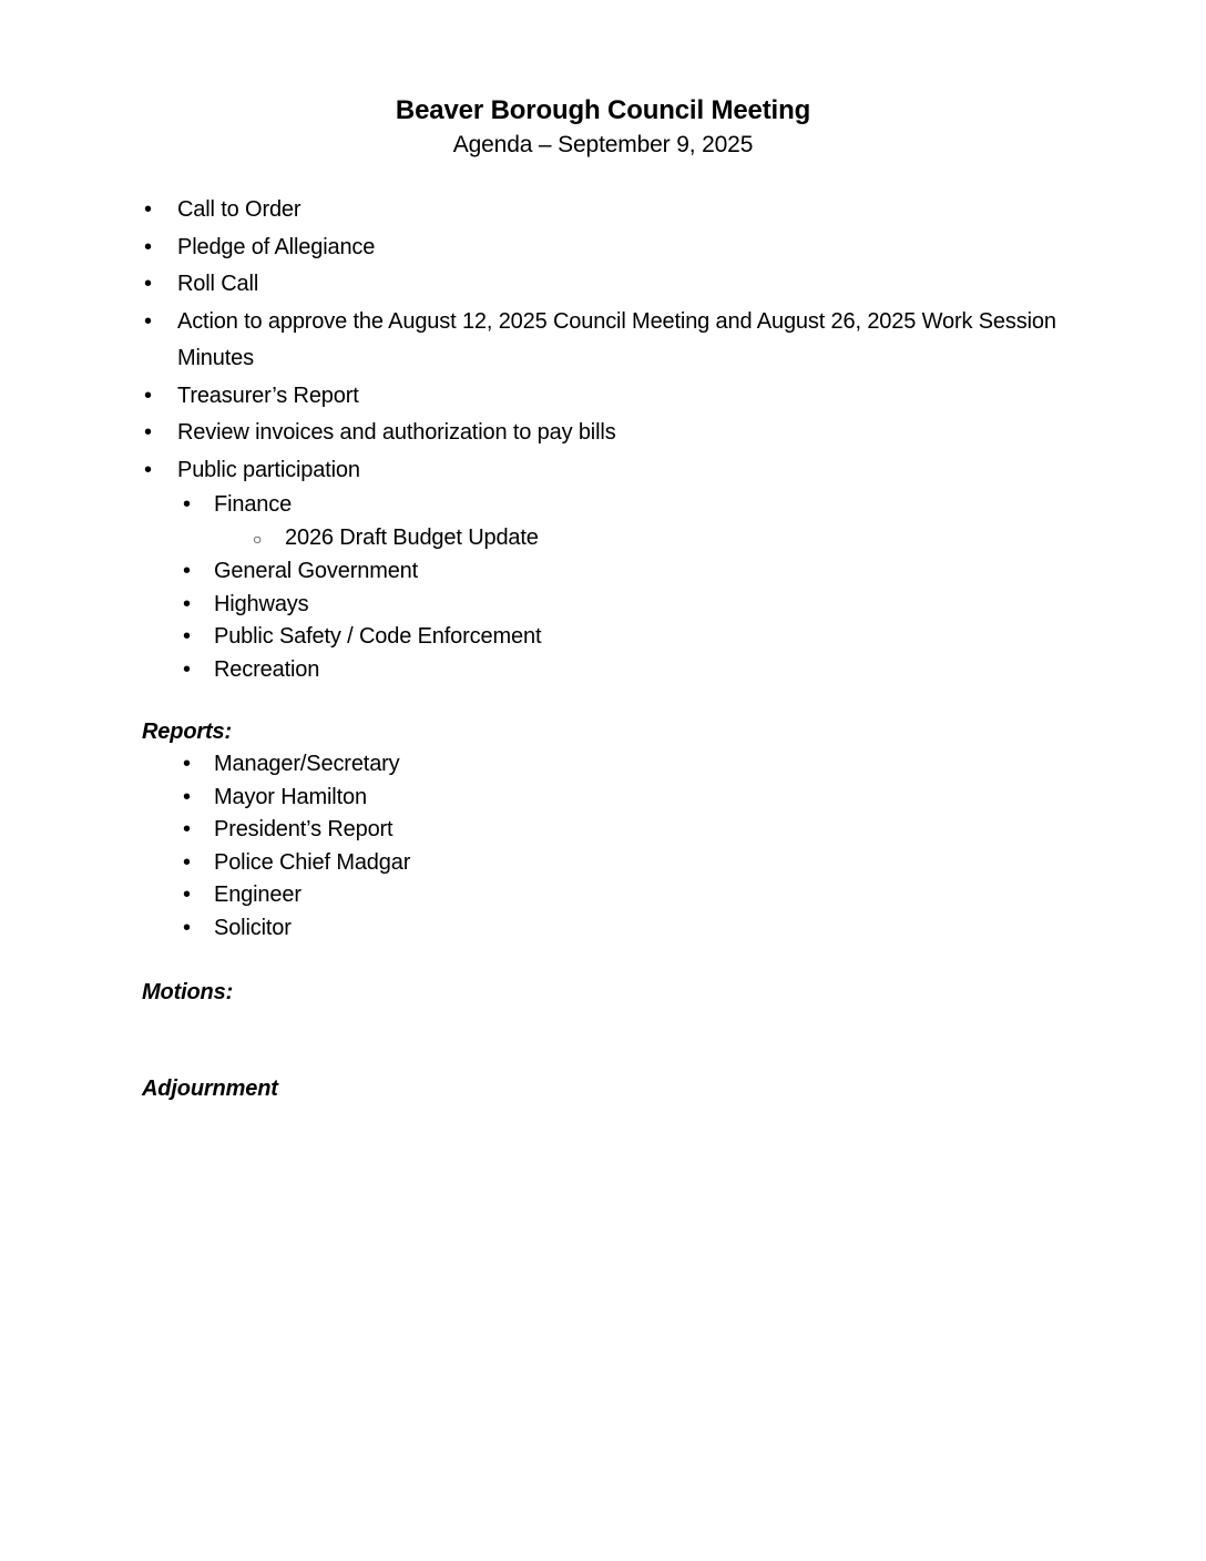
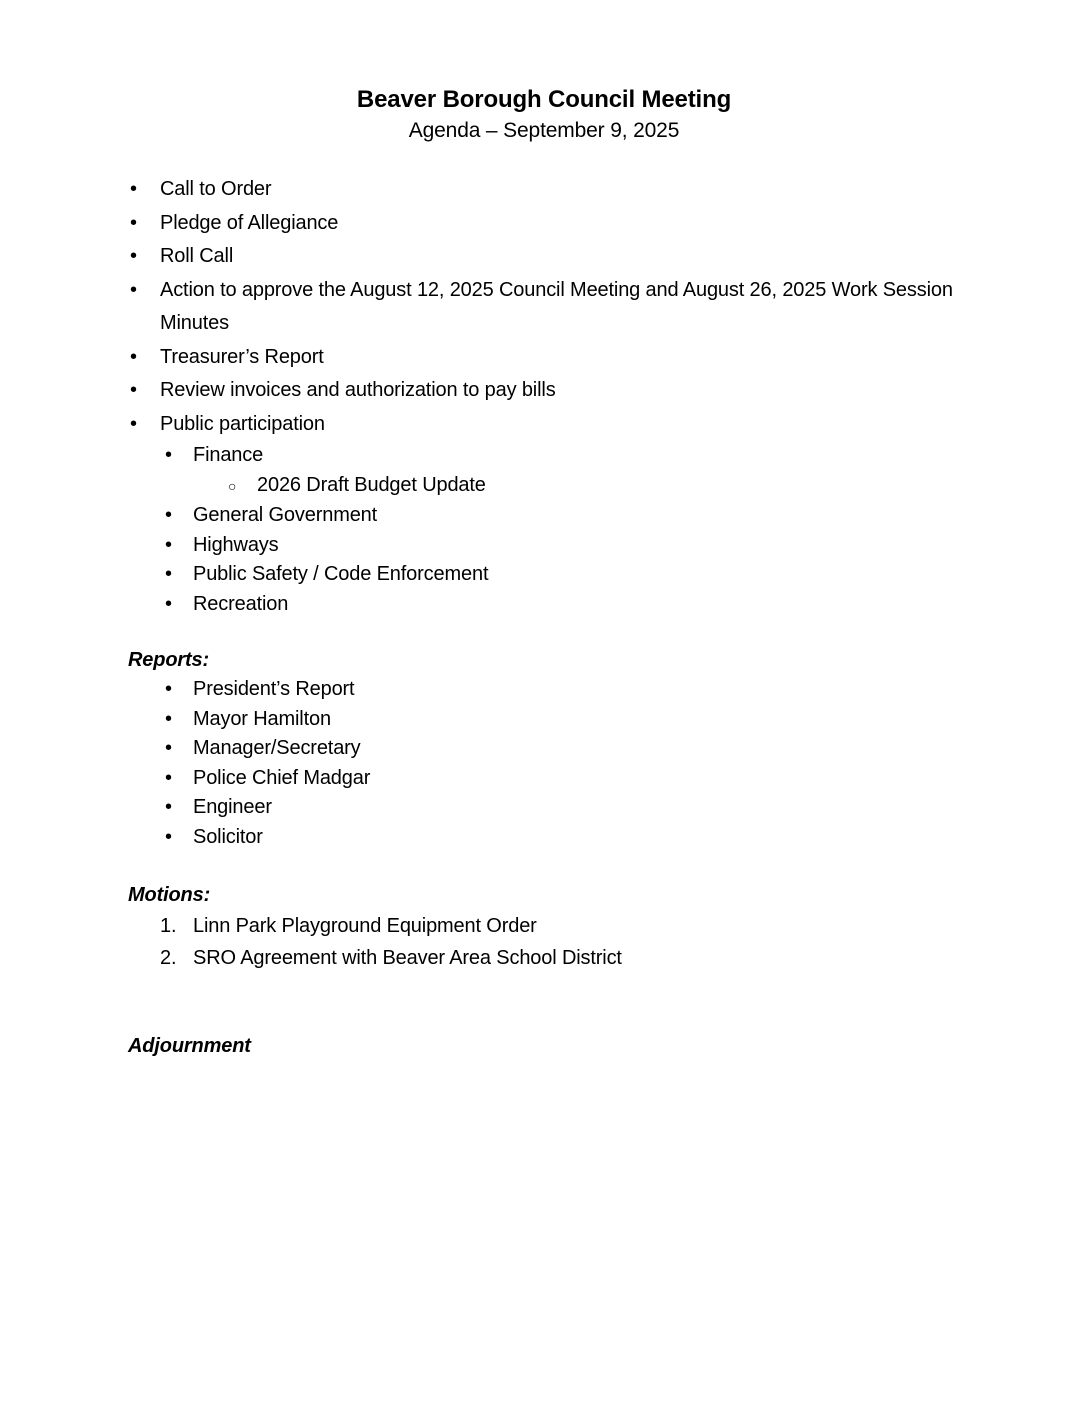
  Beaver Borough Council Meeting
  Agenda – September 9, 2025
  •
  Call to Order
  •
  Pledge of Allegiance
  •
  Roll Call
  •
  Action to approve the August 12, 2025 Council Meeting and August 26, 2025 Work Session Minutes
  •
  Treasurer’s Report
  •
  Review invoices and authorization to pay bills
  •
  Public participation
  •
  Finance
  ○
  2026 Draft Budget Update
  •
  General Government
  •
  Highways
  •
  Public Safety / Code Enforcement
  •
  Recreation
  Reports:
  •
- Manager/Secretary
+ President’s Report
  •
  Mayor Hamilton
  •
- President’s Report
+ Manager/Secretary
  •
  Police Chief Madgar
  •
  Engineer
  •
  Solicitor
  Motions:
+ 1.
+ Linn Park Playground Equipment Order
+ 2.
+ SRO Agreement with Beaver Area School District
  Adjournment
